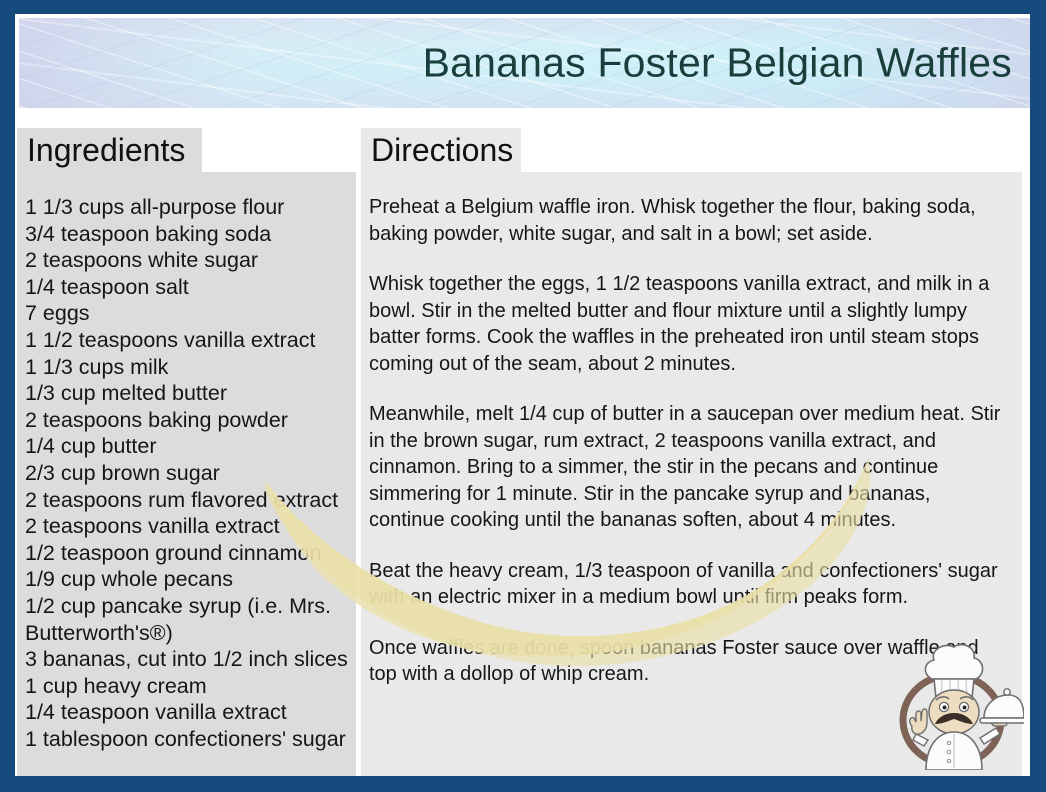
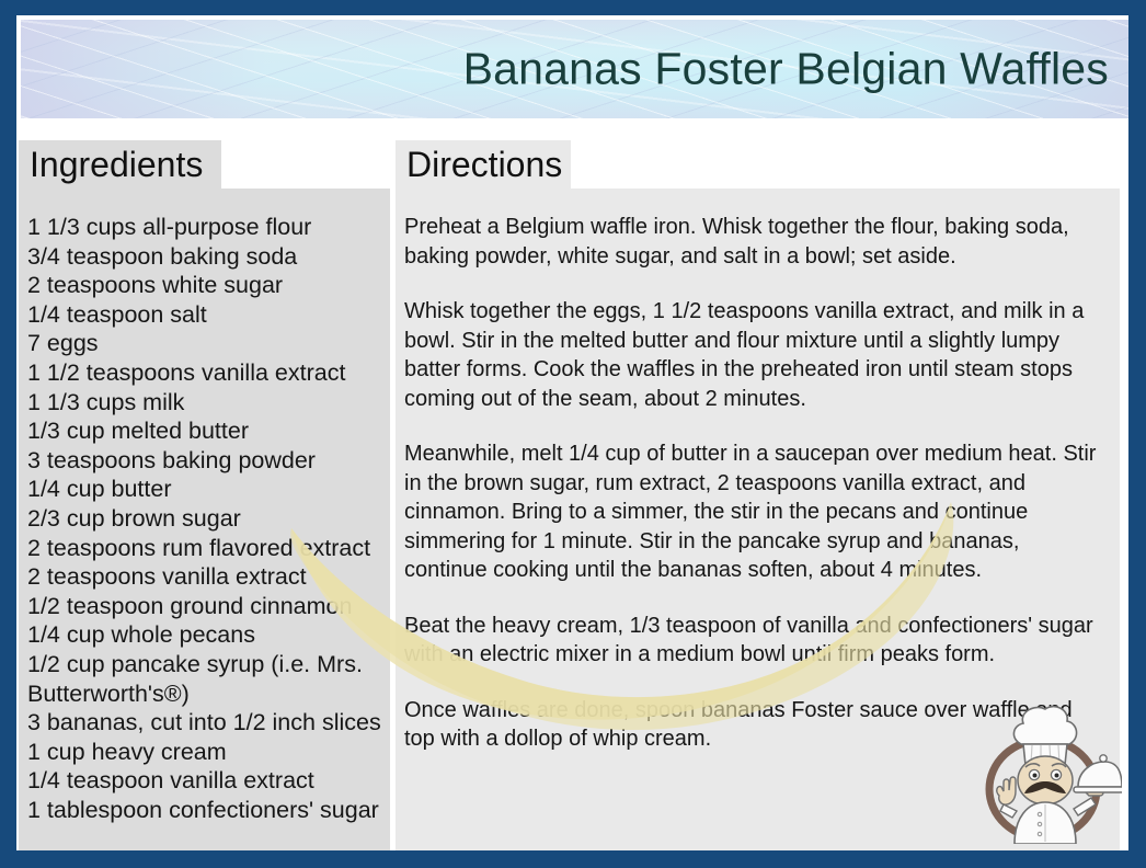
  Bananas Foster Belgian Waffles
  Ingredients
  Directions
  1 1/3 cups all-purpose flour
  3/4 teaspoon baking soda
  2 teaspoons white sugar
  1/4 teaspoon salt
  7 eggs
  1 1/2 teaspoons vanilla extract
  1 1/3 cups milk
  1/3 cup melted butter
- 2 teaspoons baking powder
+ 3 teaspoons baking powder
  1/4 cup butter
  2/3 cup brown sugar
  2 teaspoons rum flavored extract
  2 teaspoons vanilla extract
  1/2 teaspoon ground cinnamon
- 1/9 cup whole pecans
+ 1/4 cup whole pecans
  1/2 cup pancake syrup (i.e. Mrs. Butterworth's®)
  3 bananas, cut into 1/2 inch slices
  1 cup heavy cream
  1/4 teaspoon vanilla extract
  1 tablespoon confectioners' sugar
  Preheat a Belgium waffle iron. Whisk together the flour, baking soda, baking powder, white sugar, and salt in a bowl; set aside.
  Whisk together the eggs, 1 1/2 teaspoons vanilla extract, and milk in a bowl. Stir in the melted butter and flour mixture until a slightly lumpy batter forms. Cook the waffles in the preheated iron until steam stops coming out of the seam, about 2 minutes.
  Meanwhile, melt 1/4 cup of butter in a saucepan over medium heat. Stir in the brown sugar, rum extract, 2 teaspoons vanilla extract, and cinnamon. Bring to a simmer, the stir in the pecans and continue simmering for 1 minute. Stir in the pancake syrup and bananas, continue cooking until the bananas soften, about 4 minutes.
  Beat the heavy cream, 1/3 teaspoon of vanilla and confectioners' sugar with an electric mixer in a medium bowl until firm peaks form.
  Once waffles are done, spoon bananas Foster sauce over waffled top with a dollop of whip cream.
